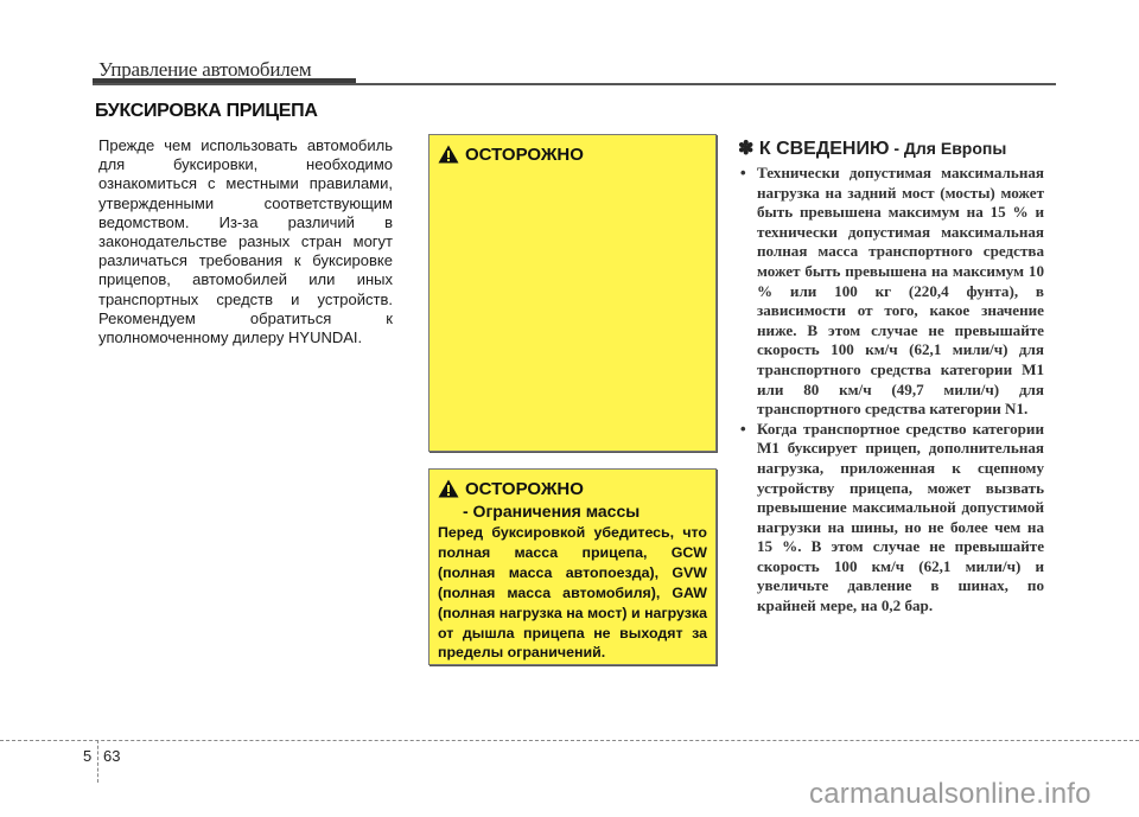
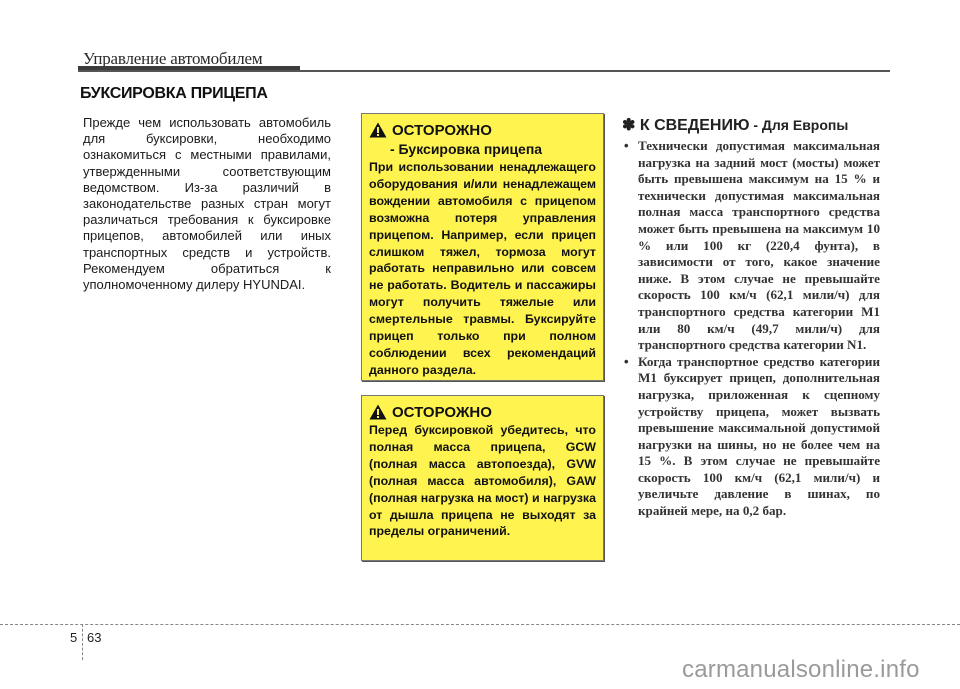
  Управление автомобилем
  БУКСИРОВКА ПРИЦЕПА
  Прежде чем использовать автомобиль для буксировки, необходимо ознакомиться с местными правилами, утвержденными соответствующим ведомством. Из-за различий в законодательстве разных стран могут различаться требования к буксировке прицепов, автомобилей или иных транспортных средств и устройств. Рекомендуем обратиться к уполномоченному дилеру HYUNDAI.
  ОСТОРОЖНО
+ - Буксировка прицепа
+ При использовании ненадлежащего оборудования и/или ненадлежащем вождении автомобиля с прицепом возможна потеря управления прицепом. Например, если прицеп слишком тяжел, тормоза могут работать неправильно или совсем не работать. Водитель и пассажиры могут получить тяжелые или смертельные травмы. Буксируйте прицеп только при полном соблюдении всех рекомендаций данного раздела.
  ОСТОРОЖНО
- - Ограничения массы
  Перед буксировкой убедитесь, что полная масса прицепа, GCW (полная масса автопоезда), GVW (полная масса автомобиля), GAW (полная нагрузка на мост) и нагрузка от дышла прицепа не выходят за пределы ограничений.
  ✽ К СВЕДЕНИЮ - Для Европы
  •
  Технически допустимая максимальная нагрузка на задний мост (мосты) может быть превышена максимум на 15 % и технически допустимая максимальная полная масса транспортного средства может быть превышена на максимум 10 % или 100 кг (220,4 фунта), в зависимости от того, какое значение ниже. В этом случае не превышайте скорость 100 км/ч (62,1 мили/ч) для транспортного средства категории M1 или 80 км/ч (49,7 мили/ч) для транспортного средства категории N1.
  •
  Когда транспортное средство категории M1 буксирует прицеп, дополнительная нагрузка, приложенная к сцепному устройству прицепа, может вызвать превышение максимальной допустимой нагрузки на шины, но не более чем на 15 %. В этом случае не превышайте скорость 100 км/ч (62,1 мили/ч) и увеличьте давление в шинах, по крайней мере, на 0,2 бар.
  5
  63
  carmanualsonline.info
